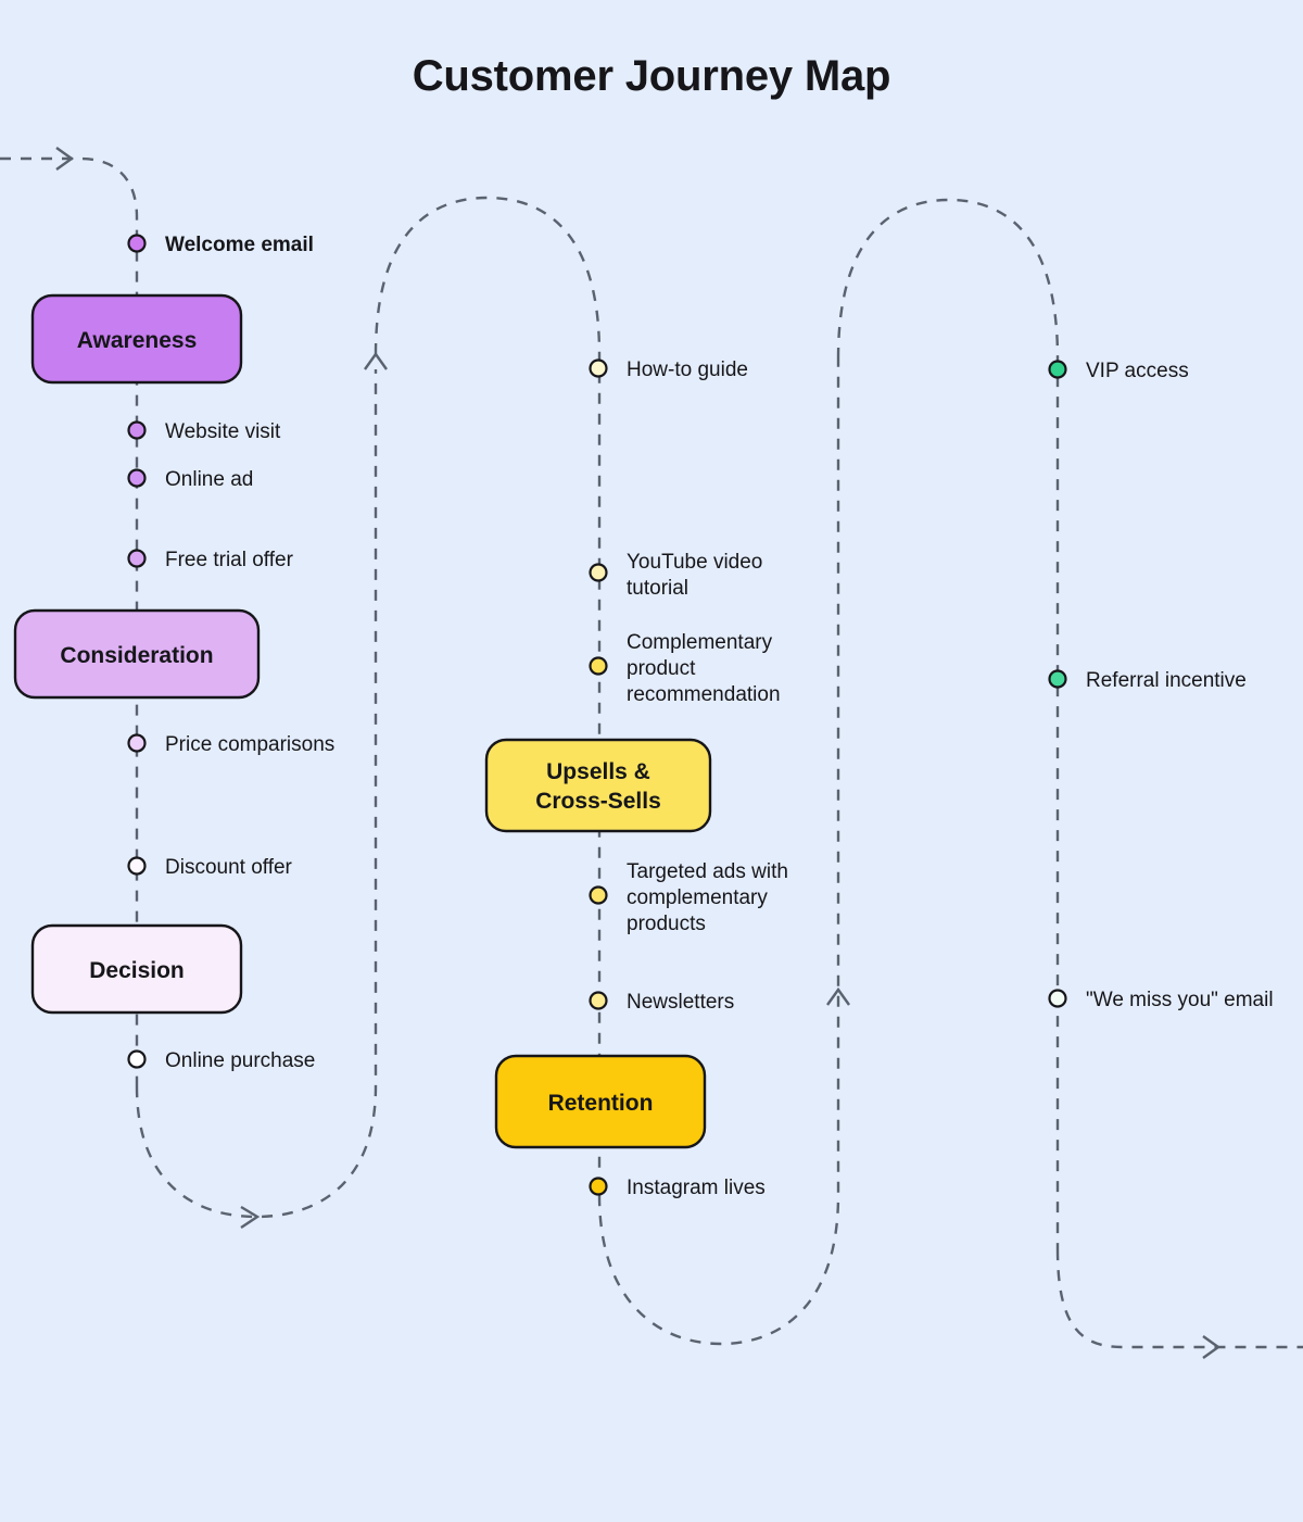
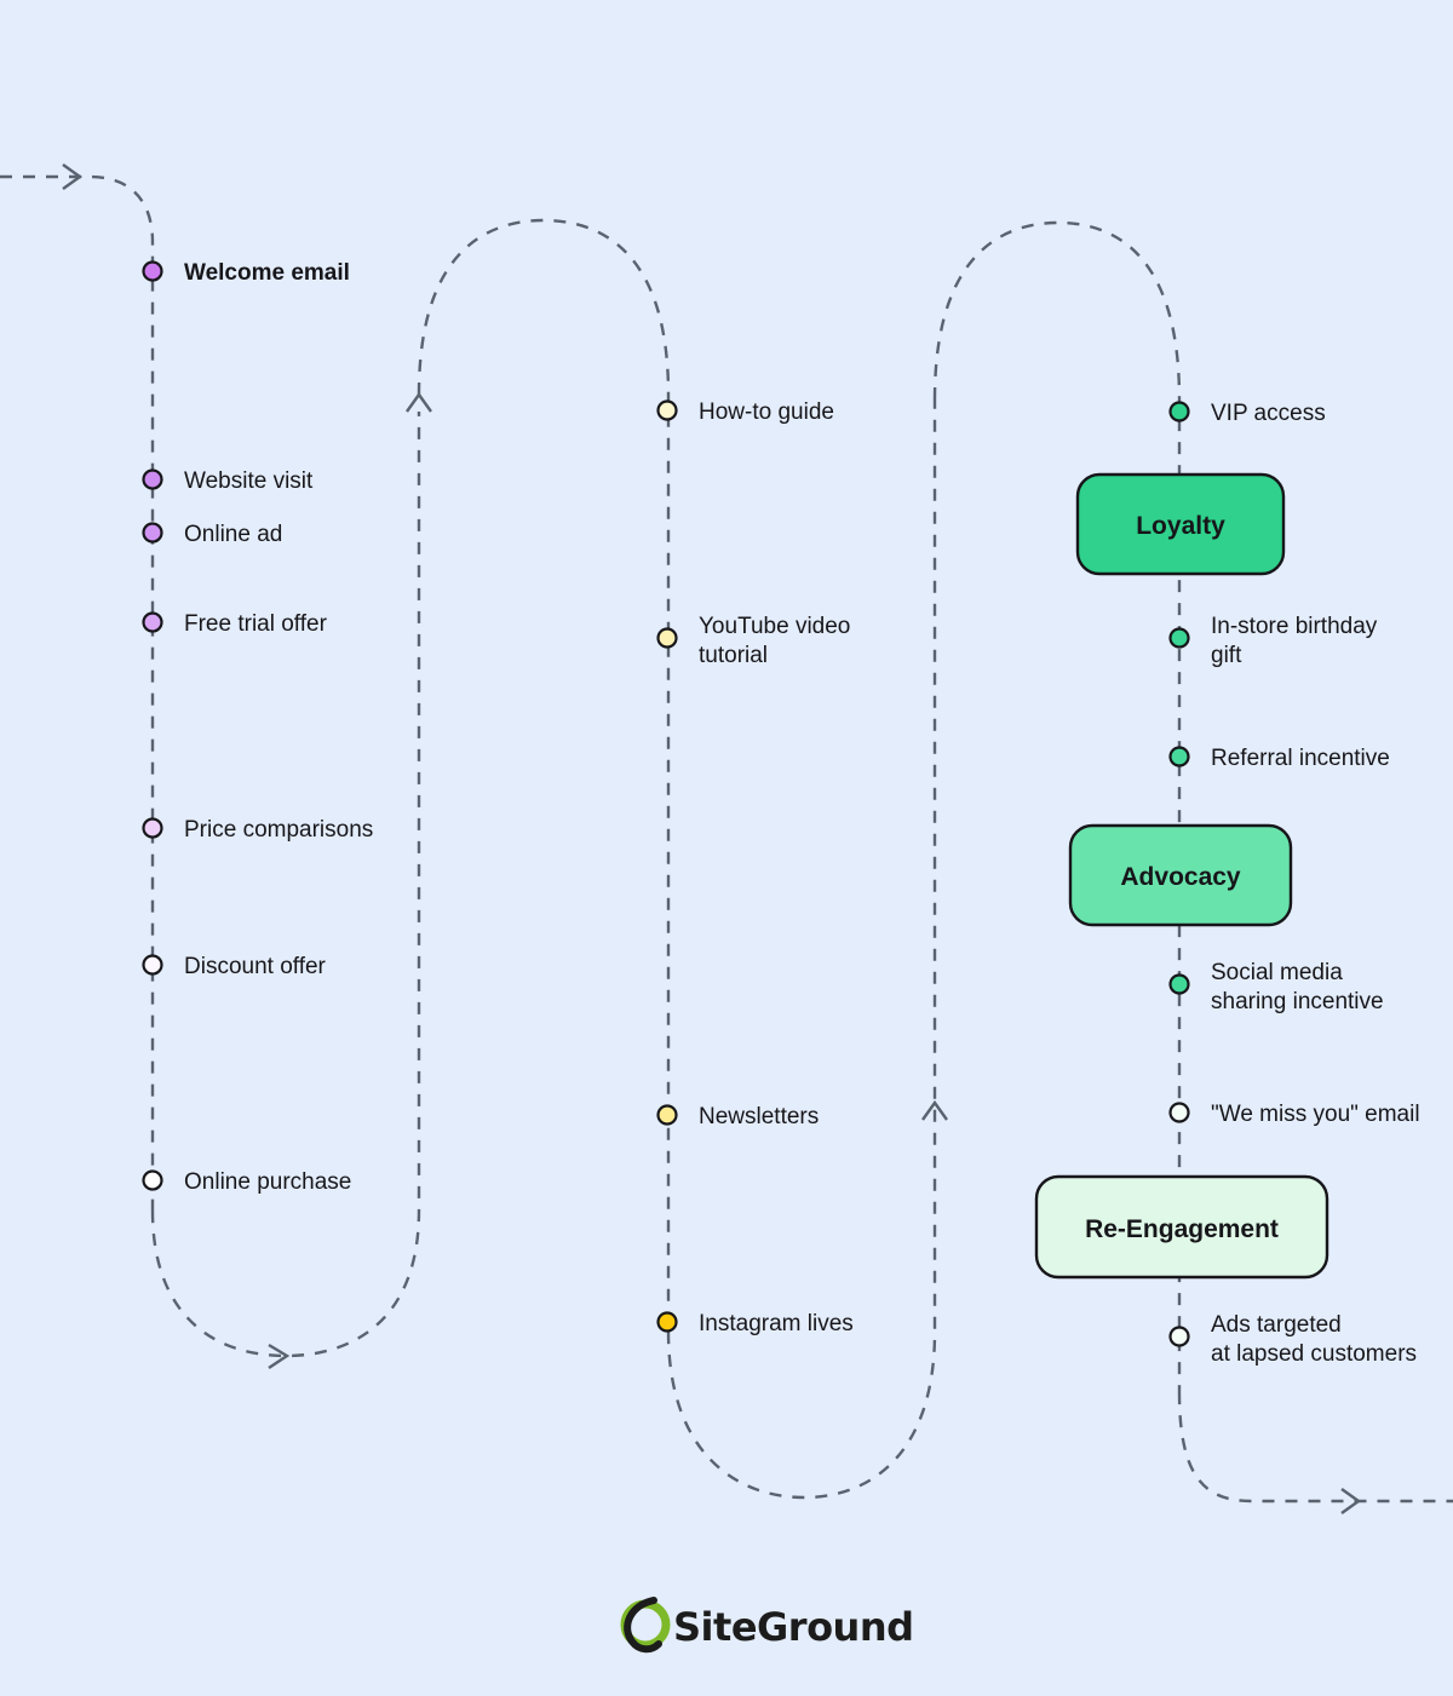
- Customer Journey Map
  Welcome email
  Website visit
  Online ad
  Free trial offer
  Price comparisons
  Discount offer
  Online purchase
- Awareness
- Consideration
- Decision
  How-to guide
  YouTube video
  tutorial
- Complementary
- product
- recommendation
- Targeted ads with
- complementary
- products
  Newsletters
  Instagram lives
- Upsells &
- Cross-Sells
- Retention
  VIP access
+ In-store birthday
+ gift
  Referral incentive
+ Social media
+ sharing incentive
  "We miss you" email
+ Ads targeted
+ at lapsed customers
+ Loyalty
+ Advocacy
+ Re-Engagement
+ SiteGround
